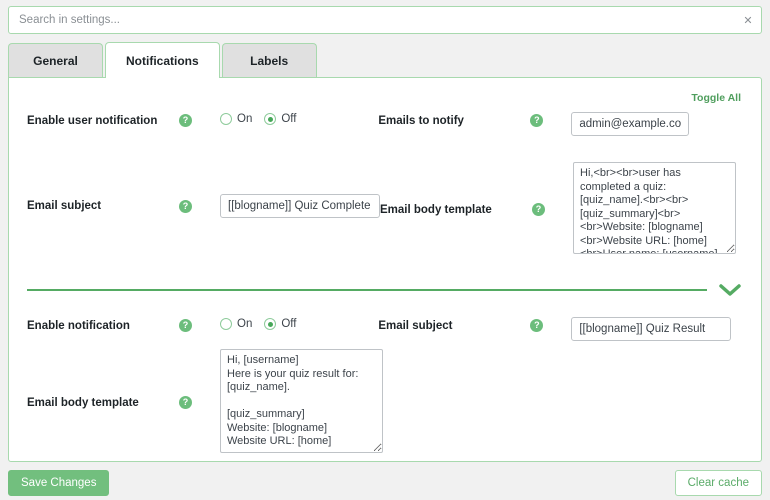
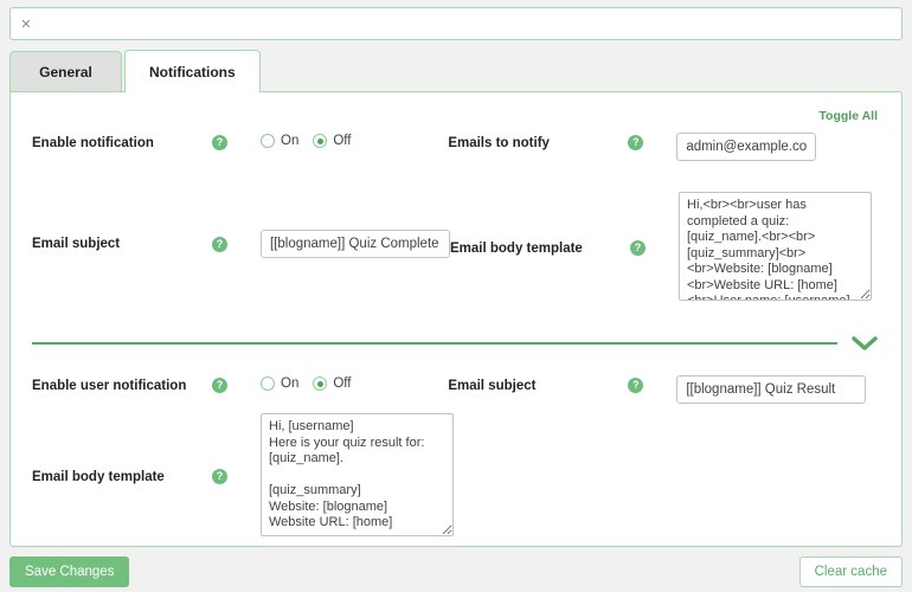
- Search in settings...
  ✕
  General
  Notifications
- Labels
  Toggle All
- Enable user notification
+ Enable notification
  ?
  On
  Off
  Emails to notify
  ?
  admin@example.co
  Email subject
  ?
  [[blogname]] Quiz Complete
  Email body template
  ?
- Enable notification
+ Enable user notification
  ?
  On
  Off
  Email subject
  ?
  [[blogname]] Quiz Result
  Email body template
  ?
  Hi, [username]
  Save Changes
  Clear cache
